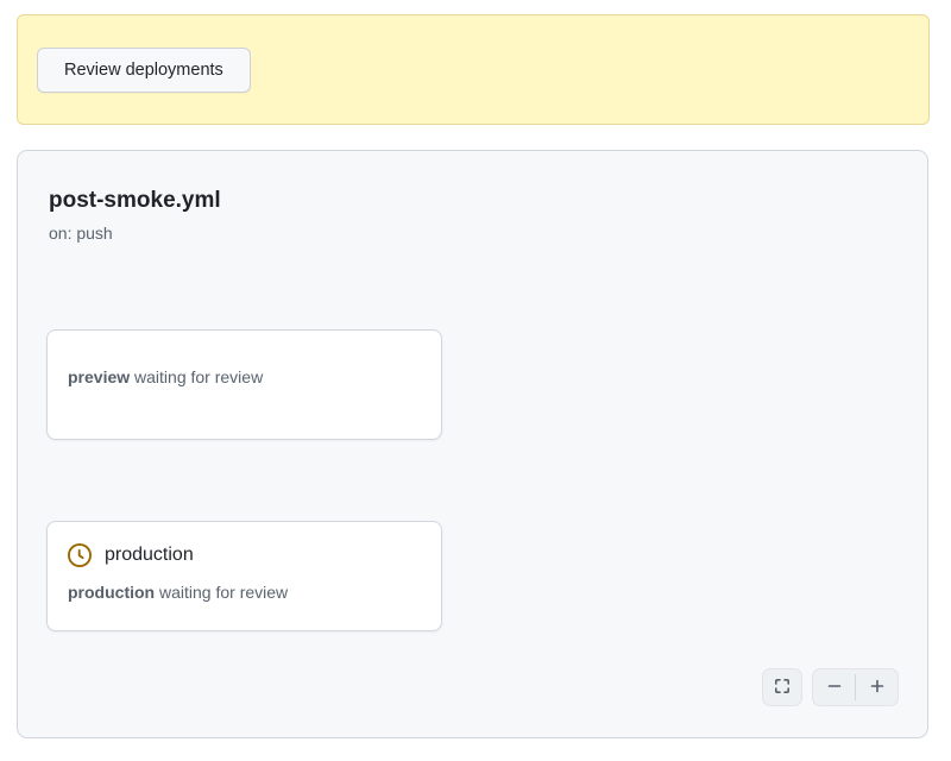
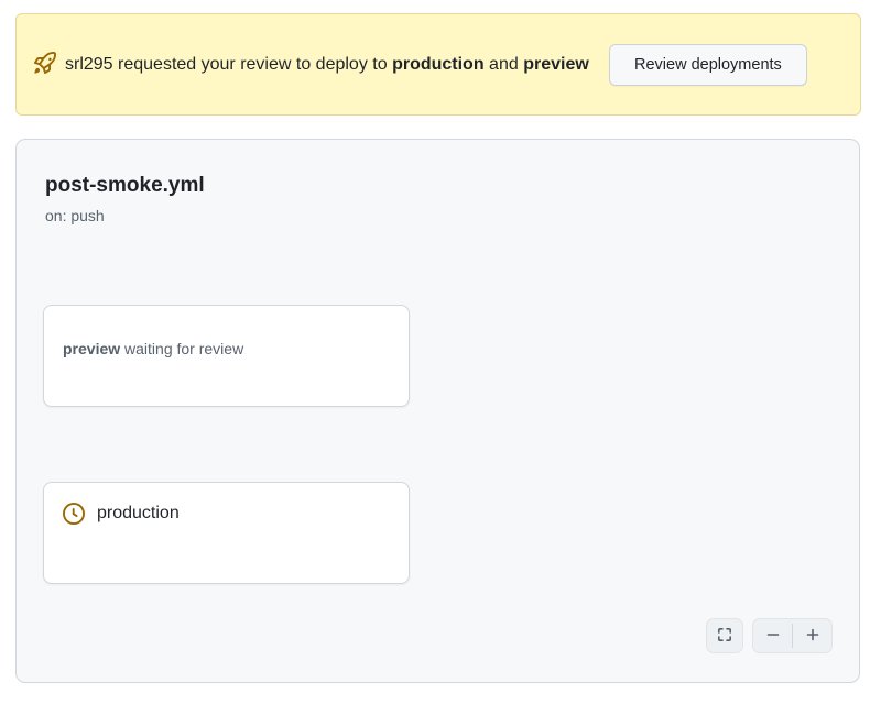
+ srl295 requested your review to deploy to production and preview
  Review deployments
  post-smoke.yml
  on: push
  preview waiting for review
  production
- production waiting for review
